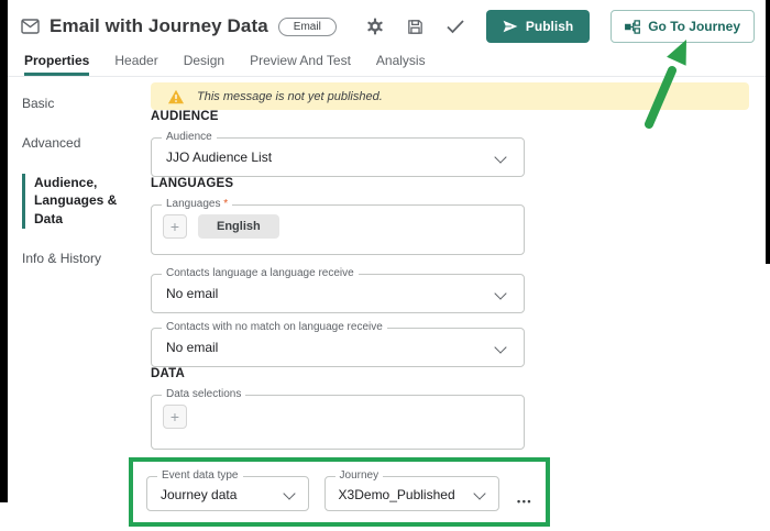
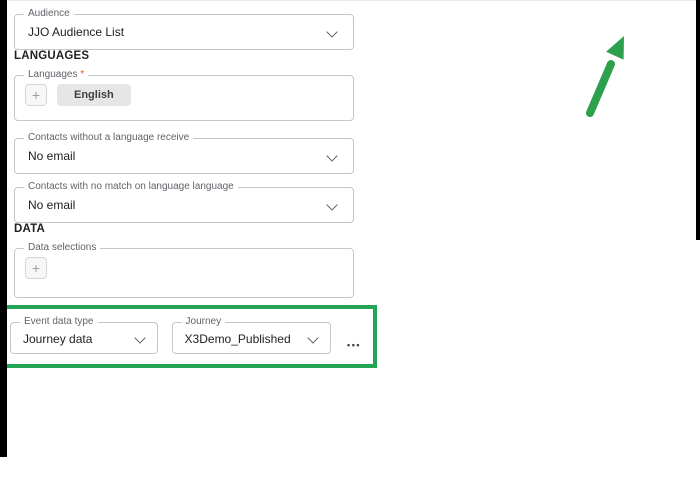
- Email with Journey Data
- Email
- Publish
- Go To Journey
- Properties
- Header
- Design
- Preview And Test
- Analysis
- Basic
- Advanced
- Audience, Languages & Data
- Info & History
- This message is not yet published.
- AUDIENCE
  Audience
  JJO Audience List
  LANGUAGES
  Languages *
  +
  English
- Contacts language a language receive
+ Contacts without a language receive
  No email
- Contacts with no match on language receive
+ Contacts with no match on language language
  No email
  DATA
  Data selections
  +
  Event data type
  Journey data
  Journey
  X3Demo_Published
  •••
